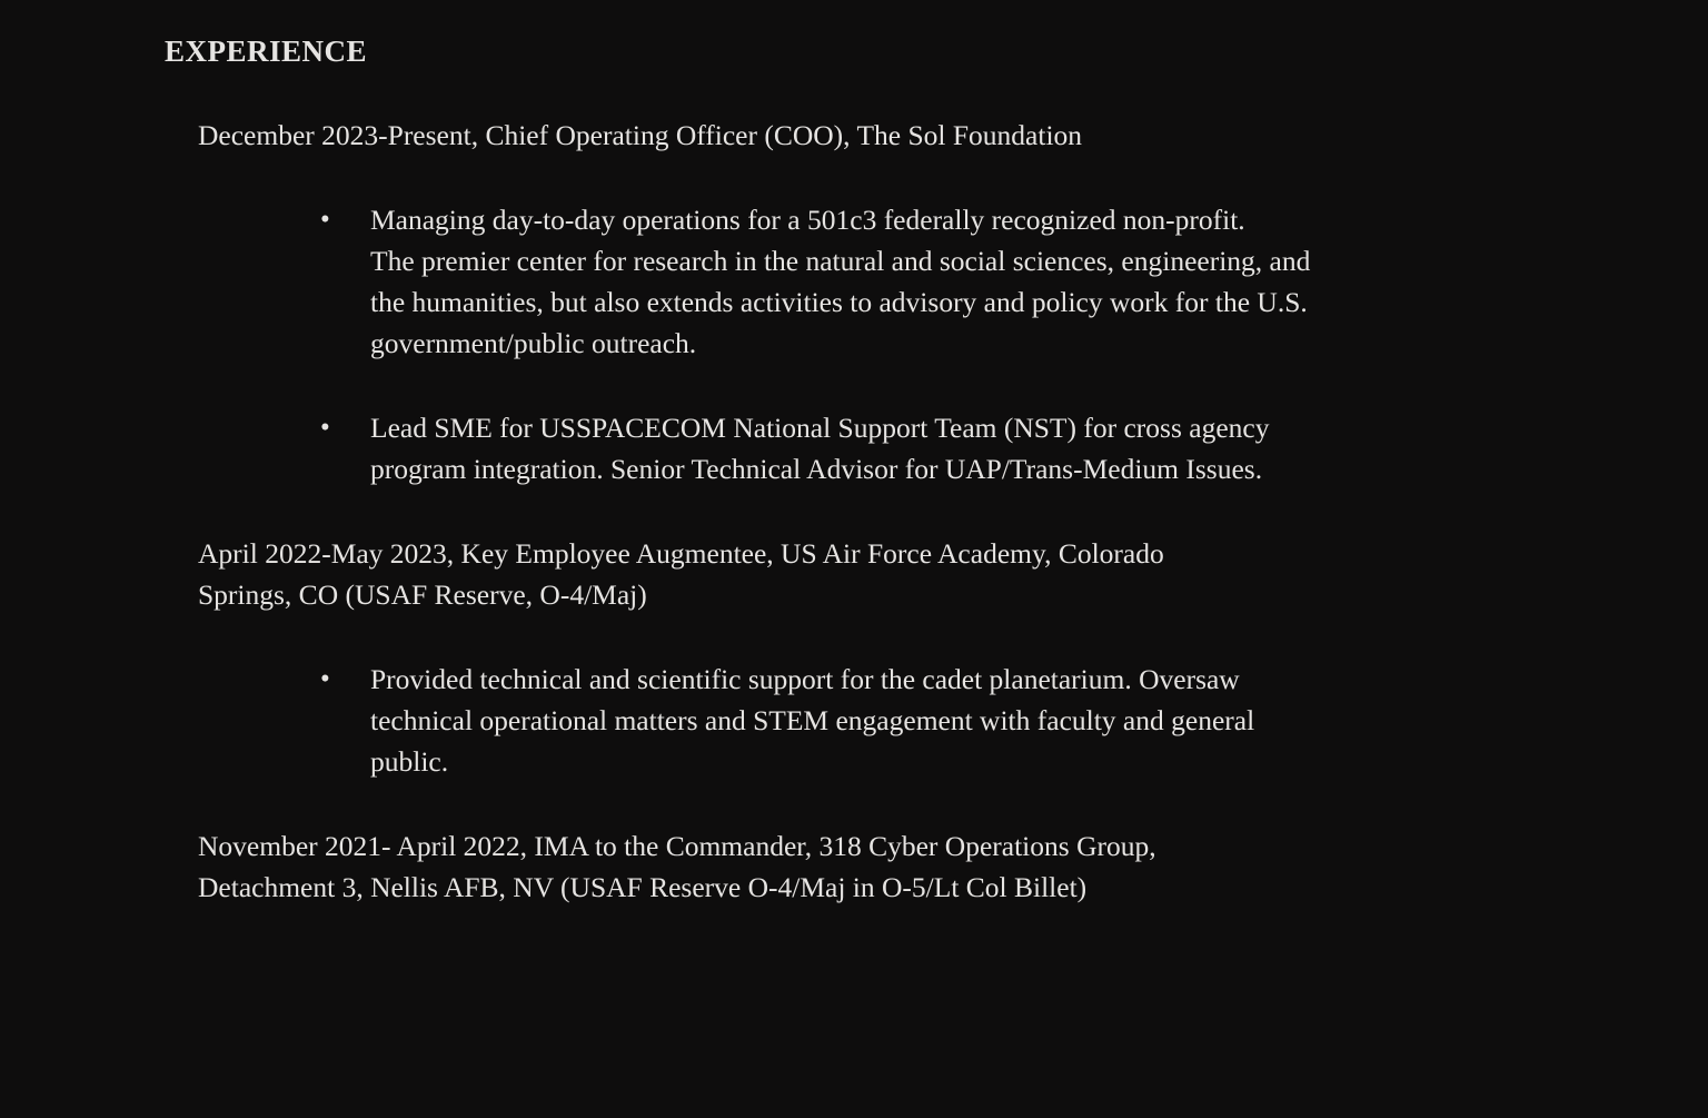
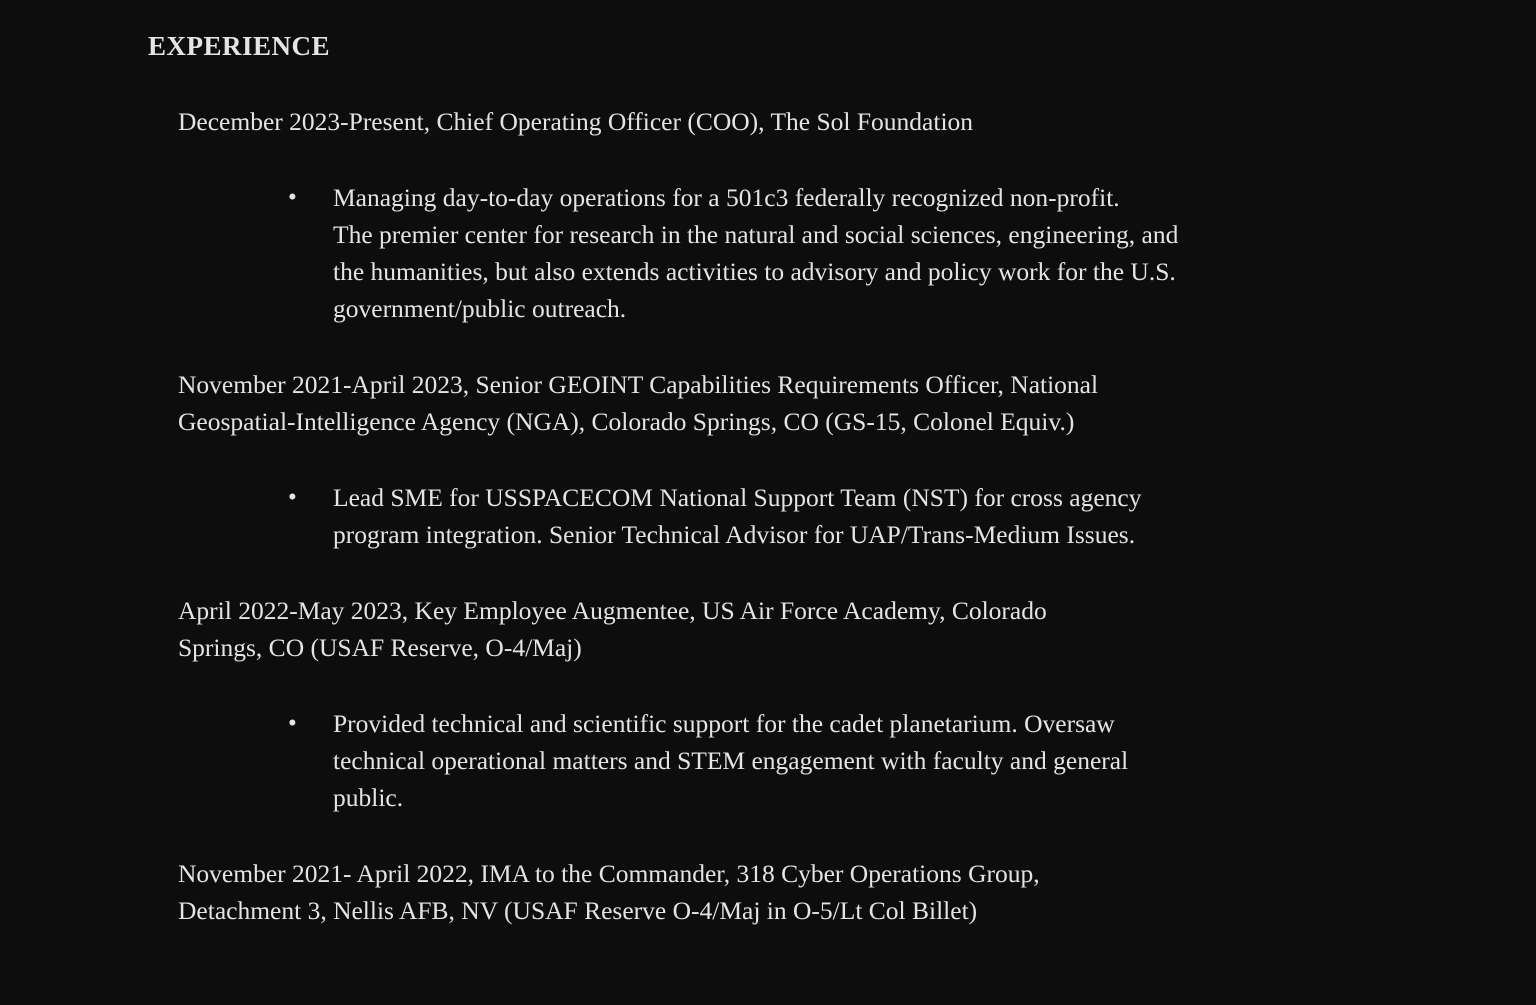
  EXPERIENCE
  December 2023-Present, Chief Operating Officer (COO), The Sol Foundation
  •
  Managing day-to-day operations for a 501c3 federally recognized non-profit.
  The premier center for research in the natural and social sciences, engineering, and
  the humanities, but also extends activities to advisory and policy work for the U.S.
  government/public outreach.
+ November 2021-April 2023, Senior GEOINT Capabilities Requirements Officer, National
+ Geospatial-Intelligence Agency (NGA), Colorado Springs, CO (GS-15, Colonel Equiv.)
  •
  Lead SME for USSPACECOM National Support Team (NST) for cross agency
  program integration. Senior Technical Advisor for UAP/Trans-Medium Issues.
  April 2022-May 2023, Key Employee Augmentee, US Air Force Academy, Colorado
  Springs, CO (USAF Reserve, O-4/Maj)
  •
  Provided technical and scientific support for the cadet planetarium. Oversaw
  technical operational matters and STEM engagement with faculty and general
  public.
  November 2021- April 2022, IMA to the Commander, 318 Cyber Operations Group,
  Detachment 3, Nellis AFB, NV (USAF Reserve O-4/Maj in O-5/Lt Col Billet)
